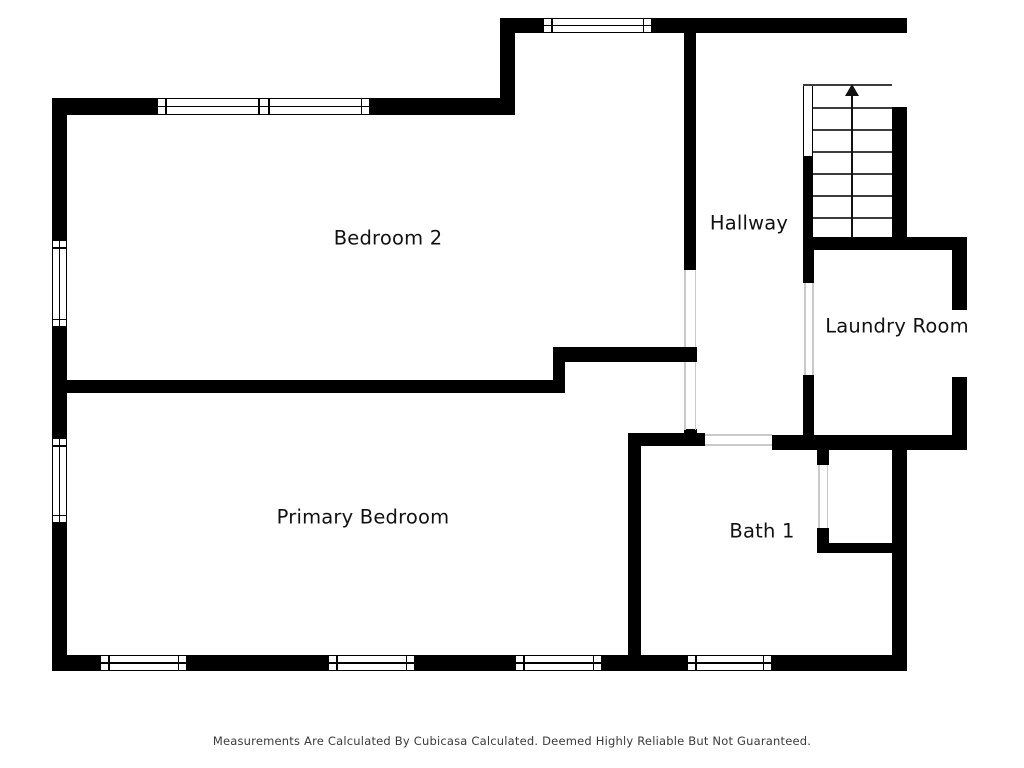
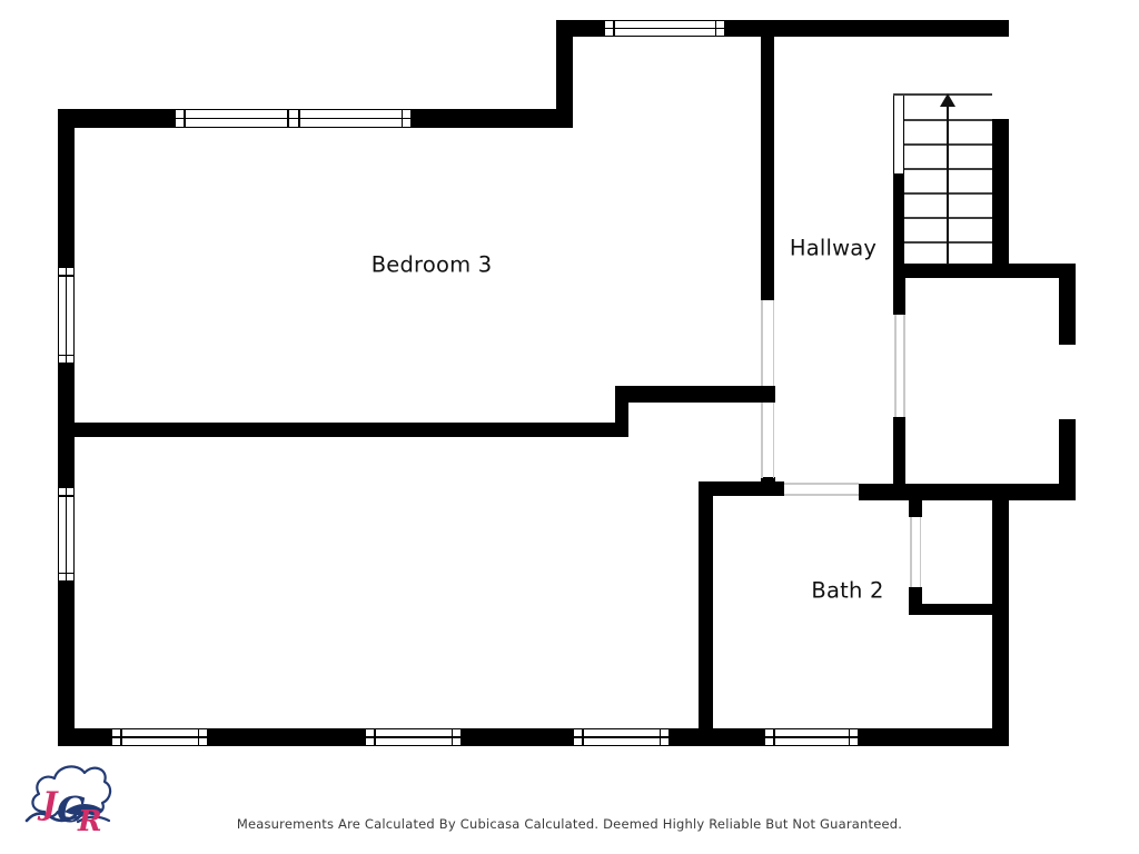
- Bedroom 2
+ Bedroom 3
  Hallway
- Laundry Room
- Primary Bedroom
- Bath 1
+ Bath 2
+ J
+ C
+ R
  Measurements Are Calculated By Cubicasa Calculated. Deemed Highly Reliable But Not Guaranteed.
